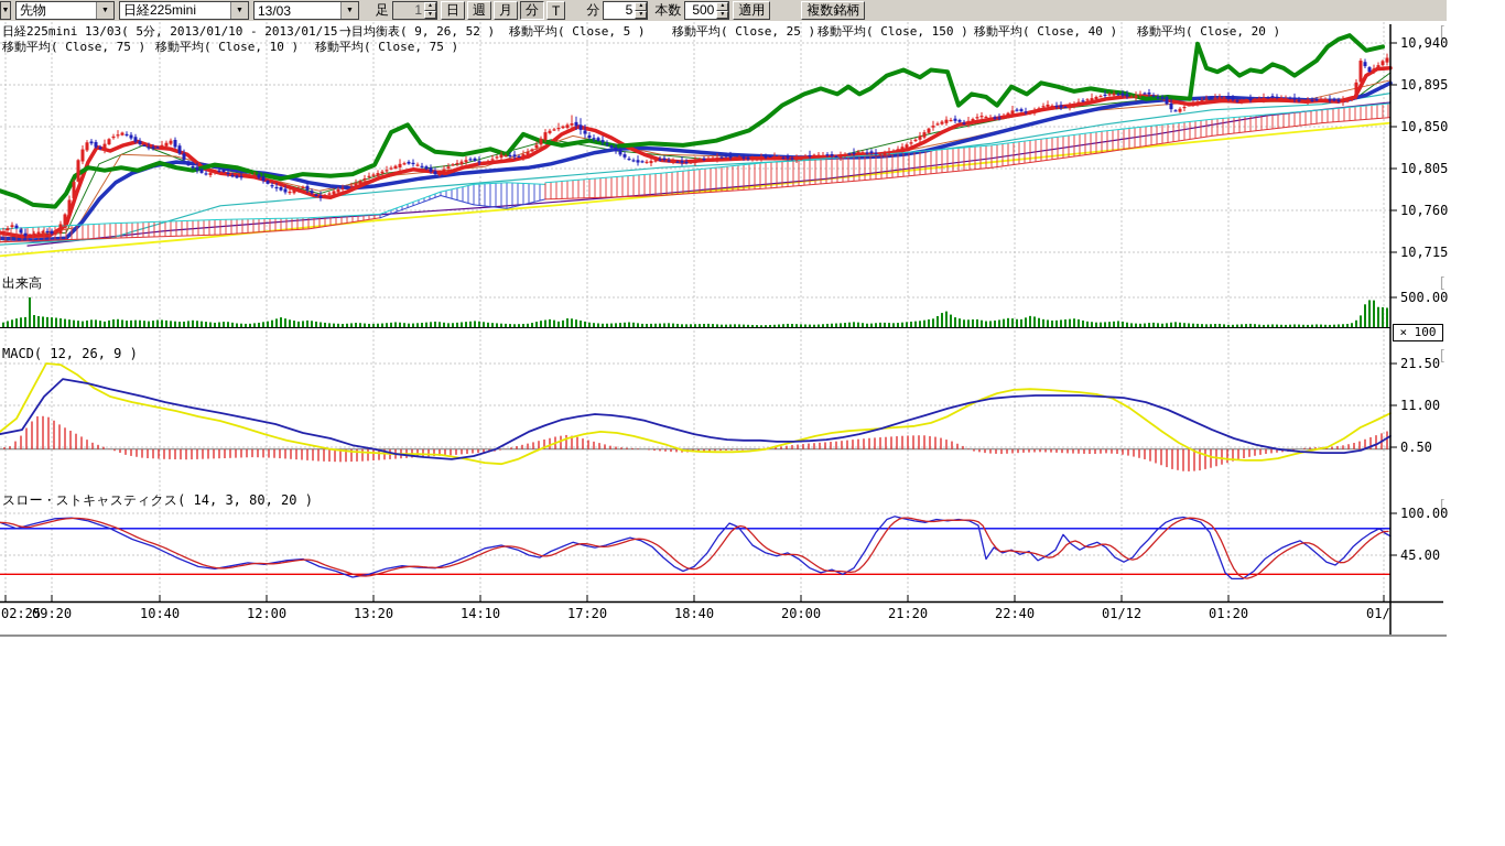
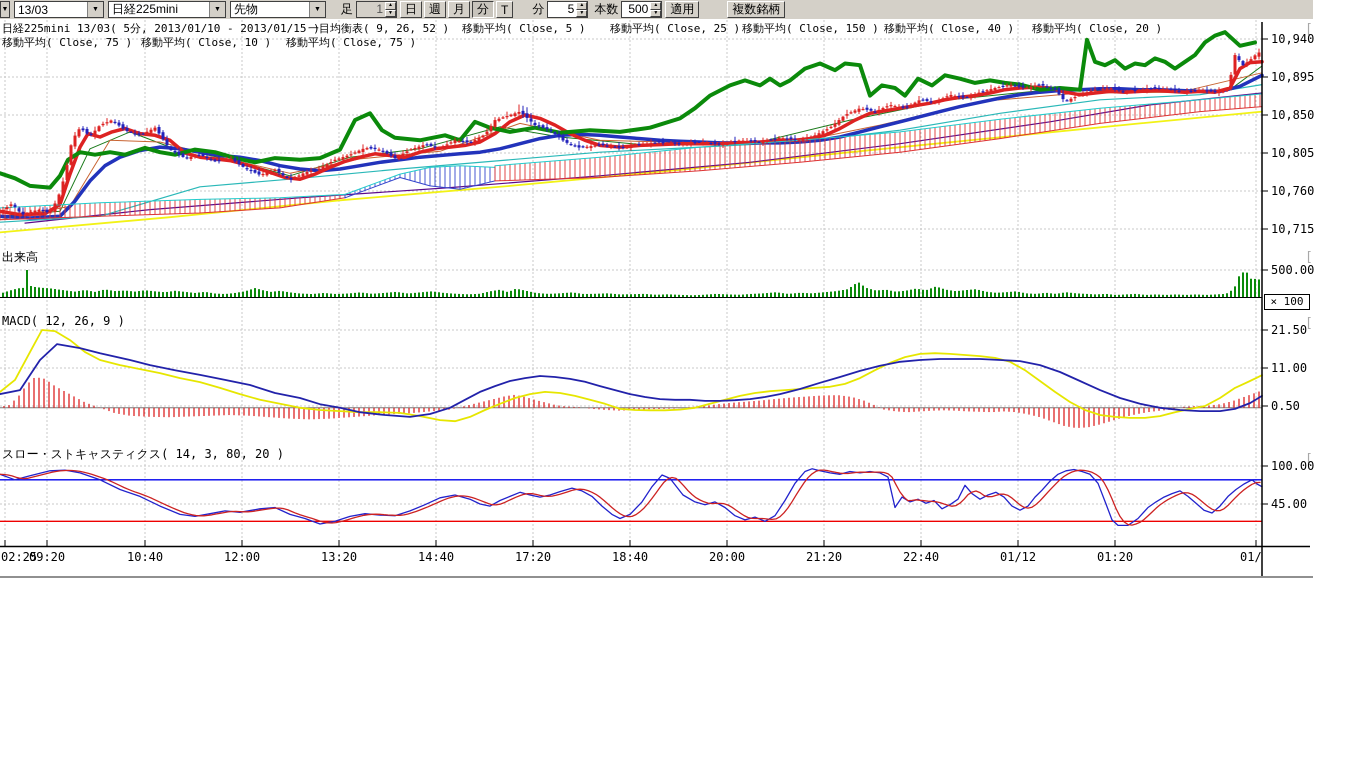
- 先物
+ 13/03
  日経225mini
- 13/03
+ 先物
  足
  1
  日
  週
  月
  分
  T
  分
  5
  本数
  500
  適用
  複数銘柄
  出来高
  MACD( 12, 26, 9 )
  スロー・ストキャスティクス( 14, 3, 80, 20 )
  × 100
  [
  [
  [
  [
  日経225mini 13/03( 5分, 2013/01/10 - 2013/01/15 )
  一目均衡表( 9, 26, 52 )
  移動平均( Close, 5 )
  移動平均( Close, 25 )
  移動平均( Close, 150 )
  移動平均( Close, 40 )
  移動平均( Close, 20 )
  移動平均( Close, 75 )
  移動平均( Close, 10 )
  移動平均( Close, 75 )
  10,940
  10,895
  10,850
  10,805
  10,760
  10,715
  500.00
  21.50
  11.00
  0.50
  100.00
  45.00
  02:25
  09:20
  10:40
  12:00
  13:20
- 14:10
+ 14:40
  17:20
  18:40
  20:00
  21:20
  22:40
  01/12
  01:20
